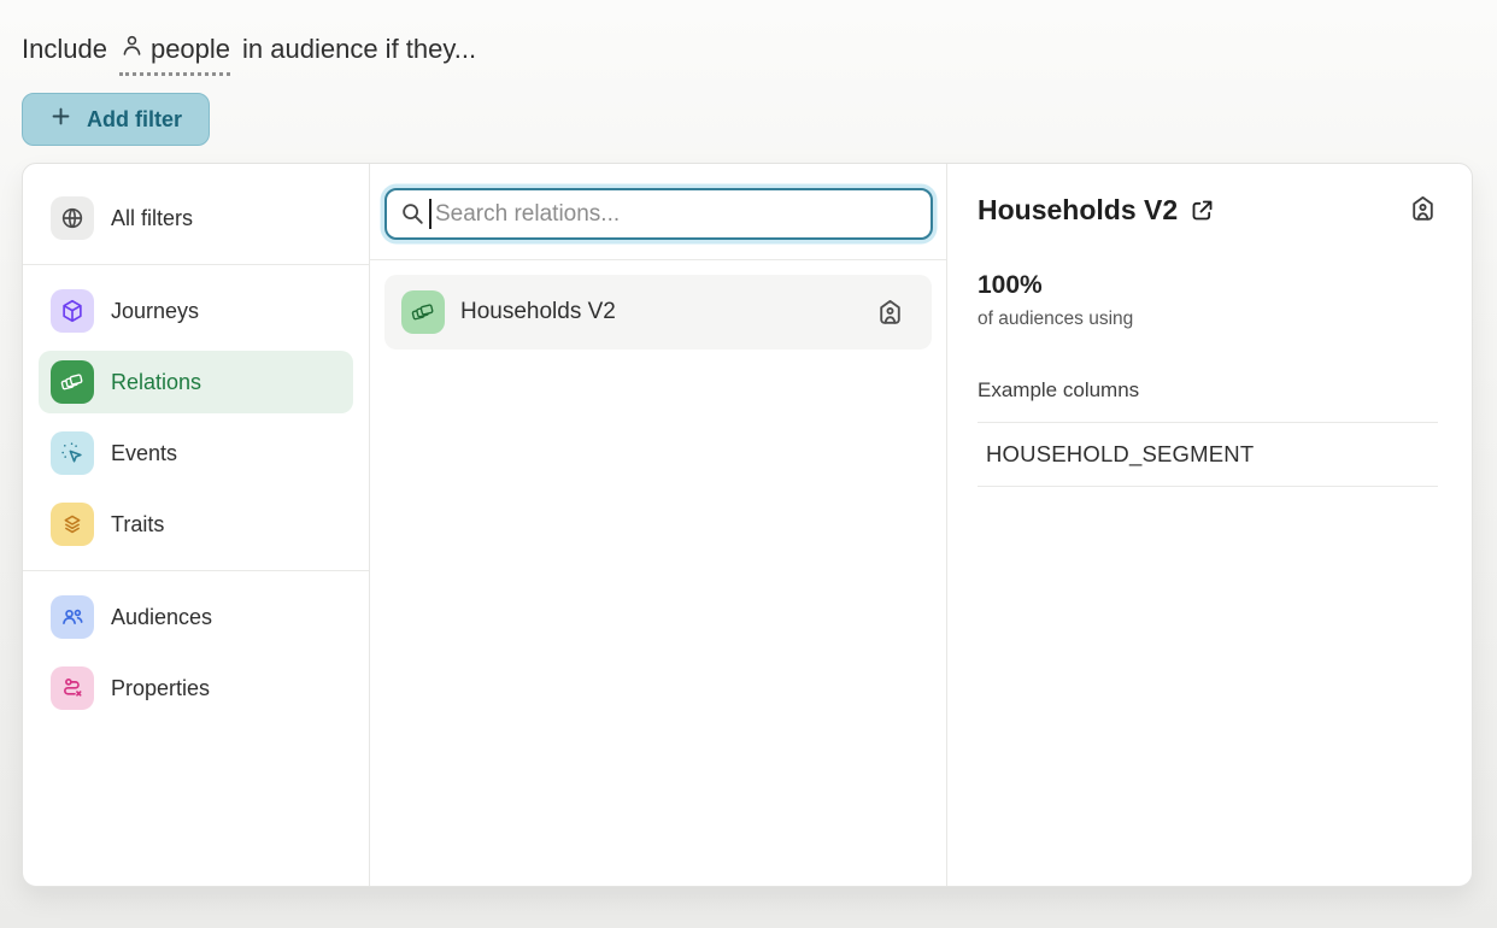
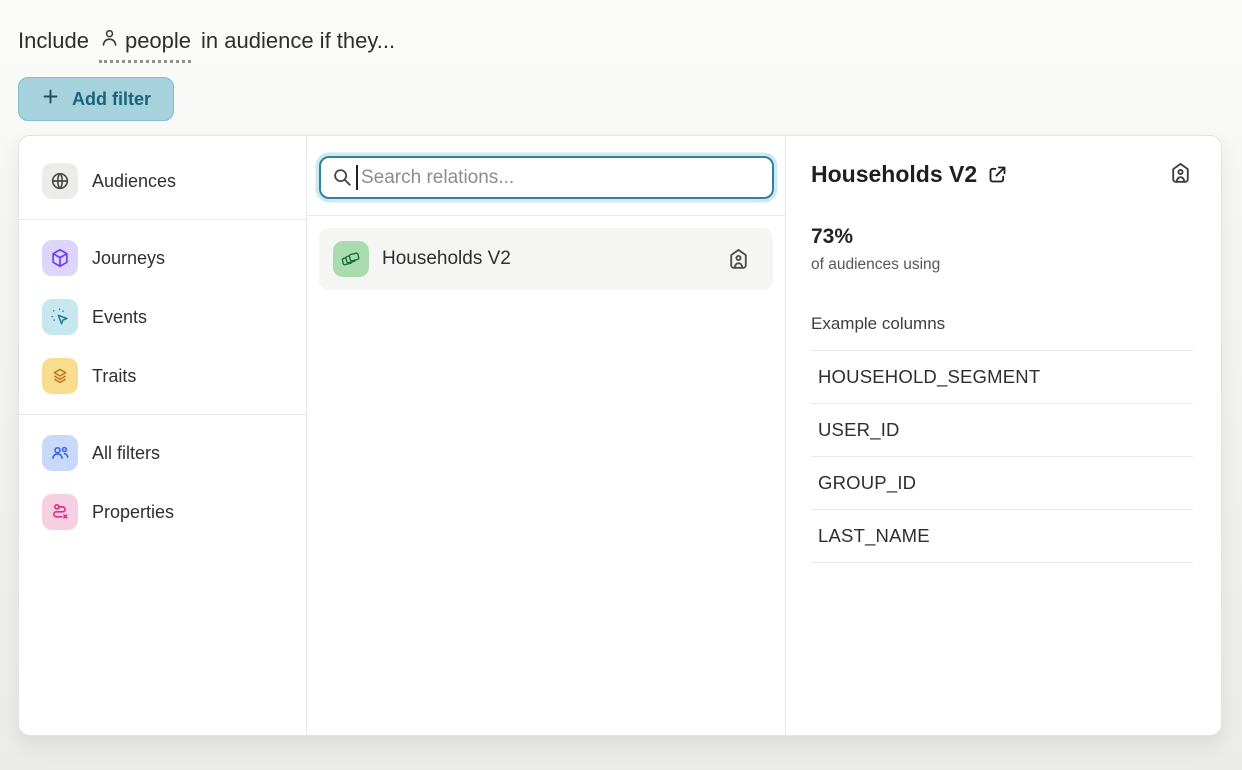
  Include
  people
  in audience if they...
  Add filter
- All filters
+ Audiences
  Journeys
- Relations
  Events
  Traits
- Audiences
+ All filters
  Properties
  Search relations...
  Households V2
  Households V2
- 100%
+ 73%
  of audiences using
  Example columns
  HOUSEHOLD_SEGMENT
+ USER_ID
+ GROUP_ID
+ LAST_NAME
